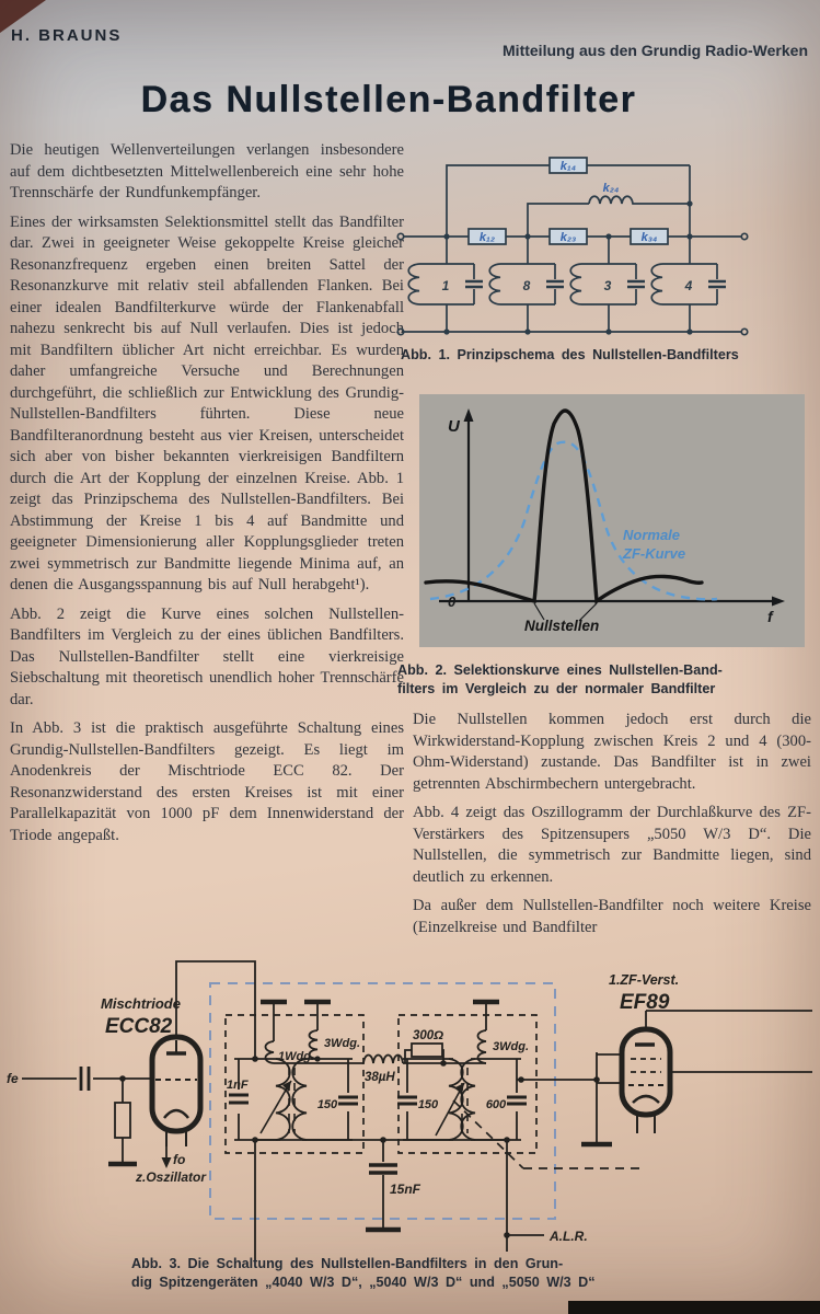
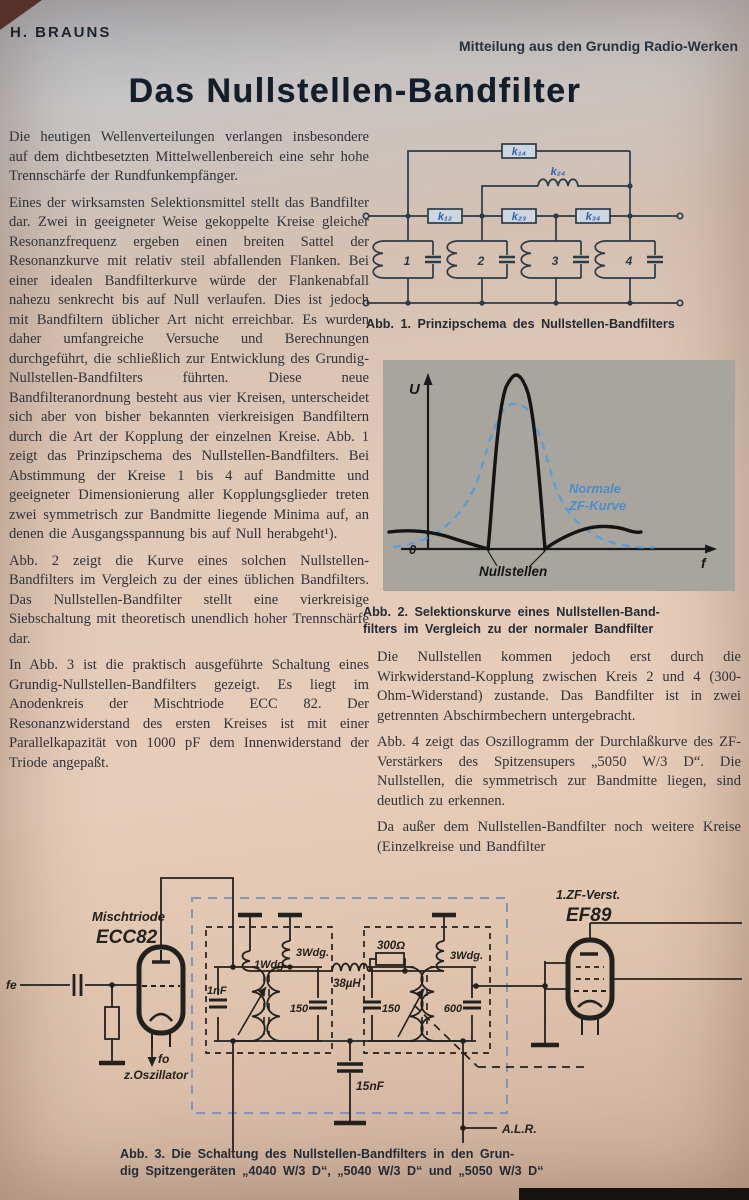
  H. BRAUNS
  Mitteilung aus den Grundig Radio-Werken
  Das Nullstellen-Bandfilter
  Die heutigen Wellenverteilungen verlangen insbesondere auf dem dichtbesetzten Mittelwellenbereich eine sehr hohe Trennschärfe der Rundfunkempfänger.
  Eines der wirksamsten Selektionsmittel stellt das Bandfilter dar. Zwei in geeigneter Weise gekoppelte Kreise gleicher Resonanzfrequenz ergeben einen breiten Sattel der Resonanzkurve mit relativ steil abfallenden Flanken. Bei einer idealen Bandfilterkurve würde der Flankenabfall nahezu senkrecht bis auf Null verlaufen. Dies ist jedoc mit Bandfiltern üblicher Art nicht erreichbar. Es wurden daher umfangreiche Versuche und Berechnungen durchgeführt, die schließlich zur Entwicklung des Grundig-Nullstellen-Bandfilters führten. Diese neue Bandfilteranordnung besteht aus vier Kreisen, unterscheidet sich aber von bisher bekannten vierkreisigen Bandfiltern durch die Art der Kopplung der einzelnen Kreise. Abb. 1 zeigt das Prinzipschema des Nullstellen-Bandfilters. Bei Abstimmung der Kreise 1 bis 4 auf Bandmitte und geeigneter Dimensionierung aller Kopplungsglieder treten zwei symmetrisch zur Bandmitte liegende Minima auf, an denen die Ausgangsspannung bis auf Null herabgeht¹).
  Abb. 2 zeigt die Kurve eines solchen Nullstellen-Bandfilters im Vergleich zu der eines üblichen Bandfilters. Das Nullstellen-Bandfilter stellt eine vierkreisige Siebschaltung mit theoretisch unendlich hoher Trennschärfe dar.
  In Abb. 3 ist die praktisch ausgeführte Schaltung eines Grundig-Nullstellen-Bandfilters gezeigt. Es liegt im Anodenkreis der Mischtriode ECC 82. Der Resonanzwiderstand des ersten Kreises ist mit einer Parallelkapazität von 1000 pF dem Innenwiderstand der Triode angepaßt.
  k₁₂
  k₂₃
  k₃₄
  k₁₄
  k₂₄
  1
- 8
+ 2
  3
  4
  Abb. 1. Prinzipschema des Nullstellen-Bandfilters
  U
  0
  f
  Normale
  ZF-Kurve
  Nullstellen
  Abb. 2. Selektionskurve eines Nullstellen-Band-
  filters im Vergleich zu der normaler Bandfilter
  Die Nullstellen kommen jedoch erst durch die Wirkwiderstand-Kopplung zwischen Kreis 2 und 4 (300-Ohm-Widerstand) zustande. Das Bandfilter ist in zwei getrennten Abschirmbechern untergebracht.
  Abb. 4 zeigt das Oszillogramm der Durchlaßkurve des ZF-Verstärkers des Spitzensupers „5050 W/3 D“. Die Nullstellen, die symmetrisch zur Bandmitte liegen, sind deutlich zu erkennen.
  Da außer dem Nullstellen-Bandfilter noch weitere Kreise (Einzelkreise und Bandfilter
  Mischtriode
  ECC82
  fe
  fo
  z.Oszillator
  1nF
  1Wdg.
  3Wdg.
  38µH
  300Ω
  150
  150
  600
  15nF
  3Wdg.
  1.ZF-Verst.
  EF89
  A.L.R.
  Abb. 3. Die Schaltung des Nullstellen-Bandfilters in den Grun-
  dig Spitzengeräten „4040 W/3 D“, „5040 W/3 D“ und „5050 W/3 D“
